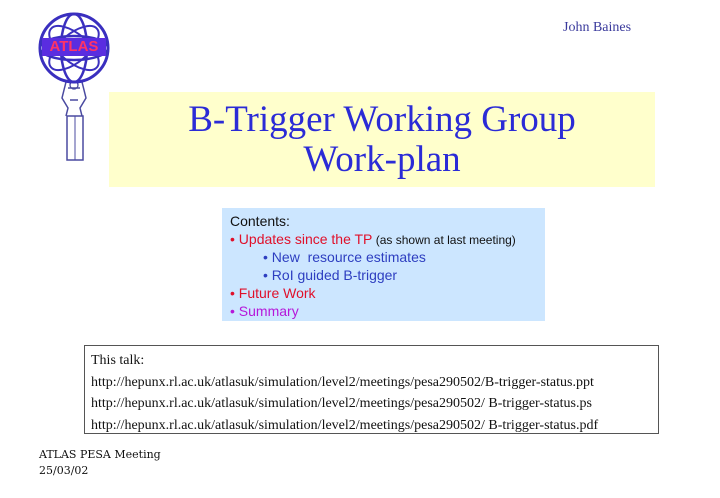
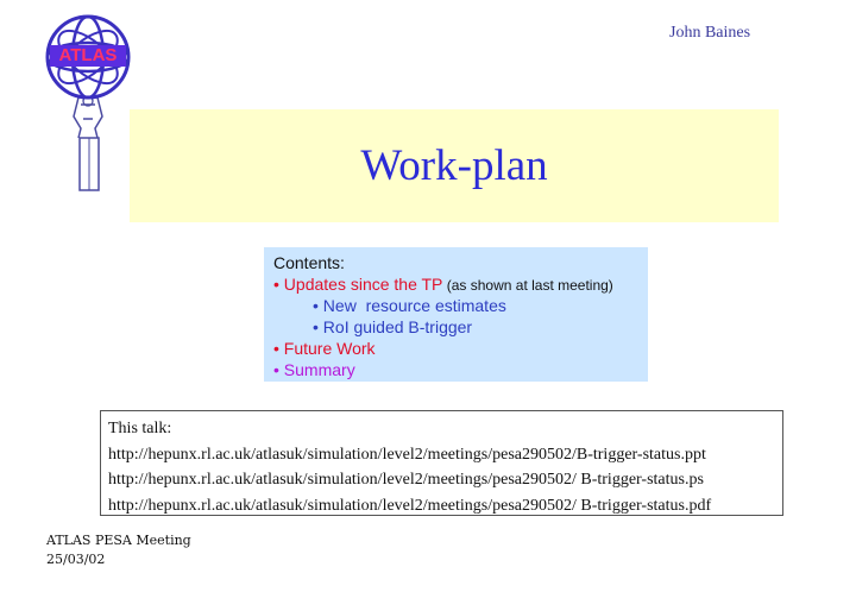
  ATLAS
  John Baines
- B-Trigger Working Group
  Work-plan
  Contents:
  • Updates since the TP (as shown at last meeting)
  • New resource estimates
  • RoI guided B-trigger
  • Future Work
  • Summary
  This talk:
  http://hepunx.rl.ac.uk/atlasuk/simulation/level2/meetings/pesa290502/B-trigger-status.ppt
  http://hepunx.rl.ac.uk/atlasuk/simulation/level2/meetings/pesa290502/ B-trigger-status.ps
  http://hepunx.rl.ac.uk/atlasuk/simulation/level2/meetings/pesa290502/ B-trigger-status.pdf
  ATLAS PESA Meeting
  25/03/02
